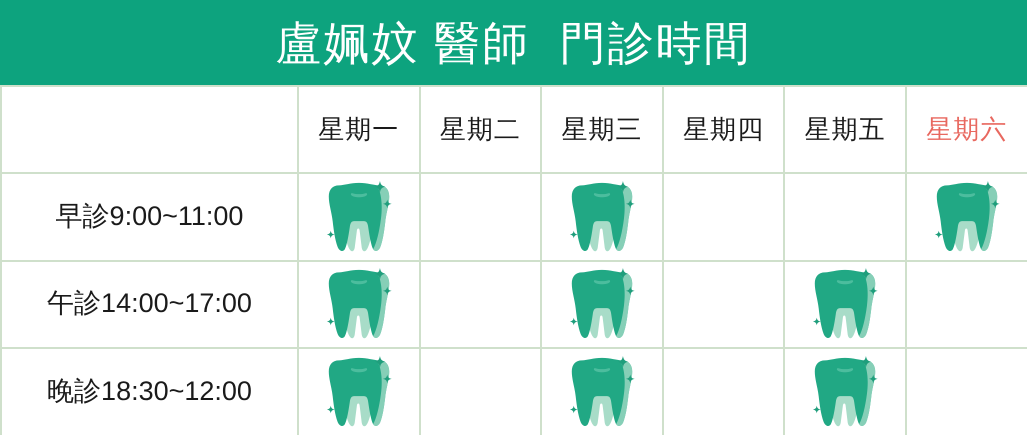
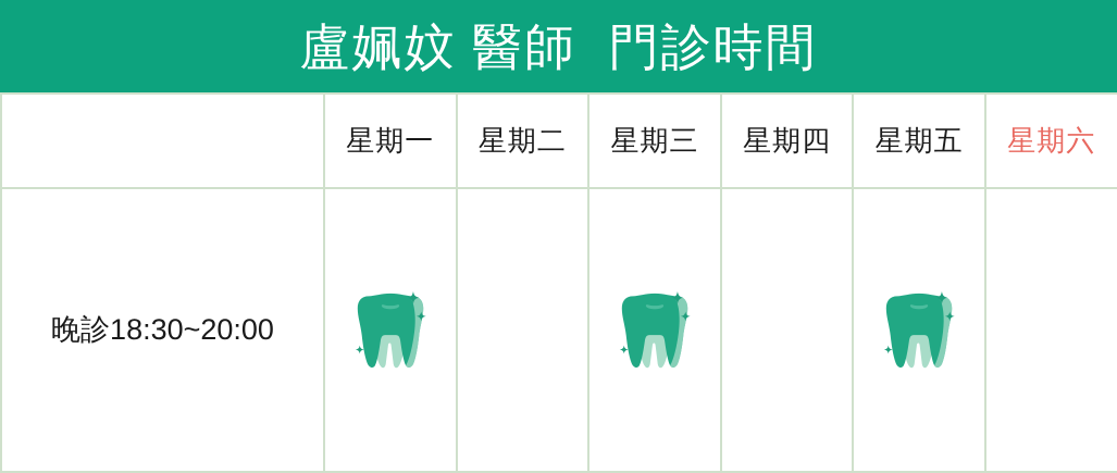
  盧姵妏 醫師 門診時間
  	星期一	星期二	星期三	星期四	星期五	星期六
- 早診9:00~11:00
- 午診14:00~17:00
- 晚診18:30~12:00
+ 晚診18:30~20:00
